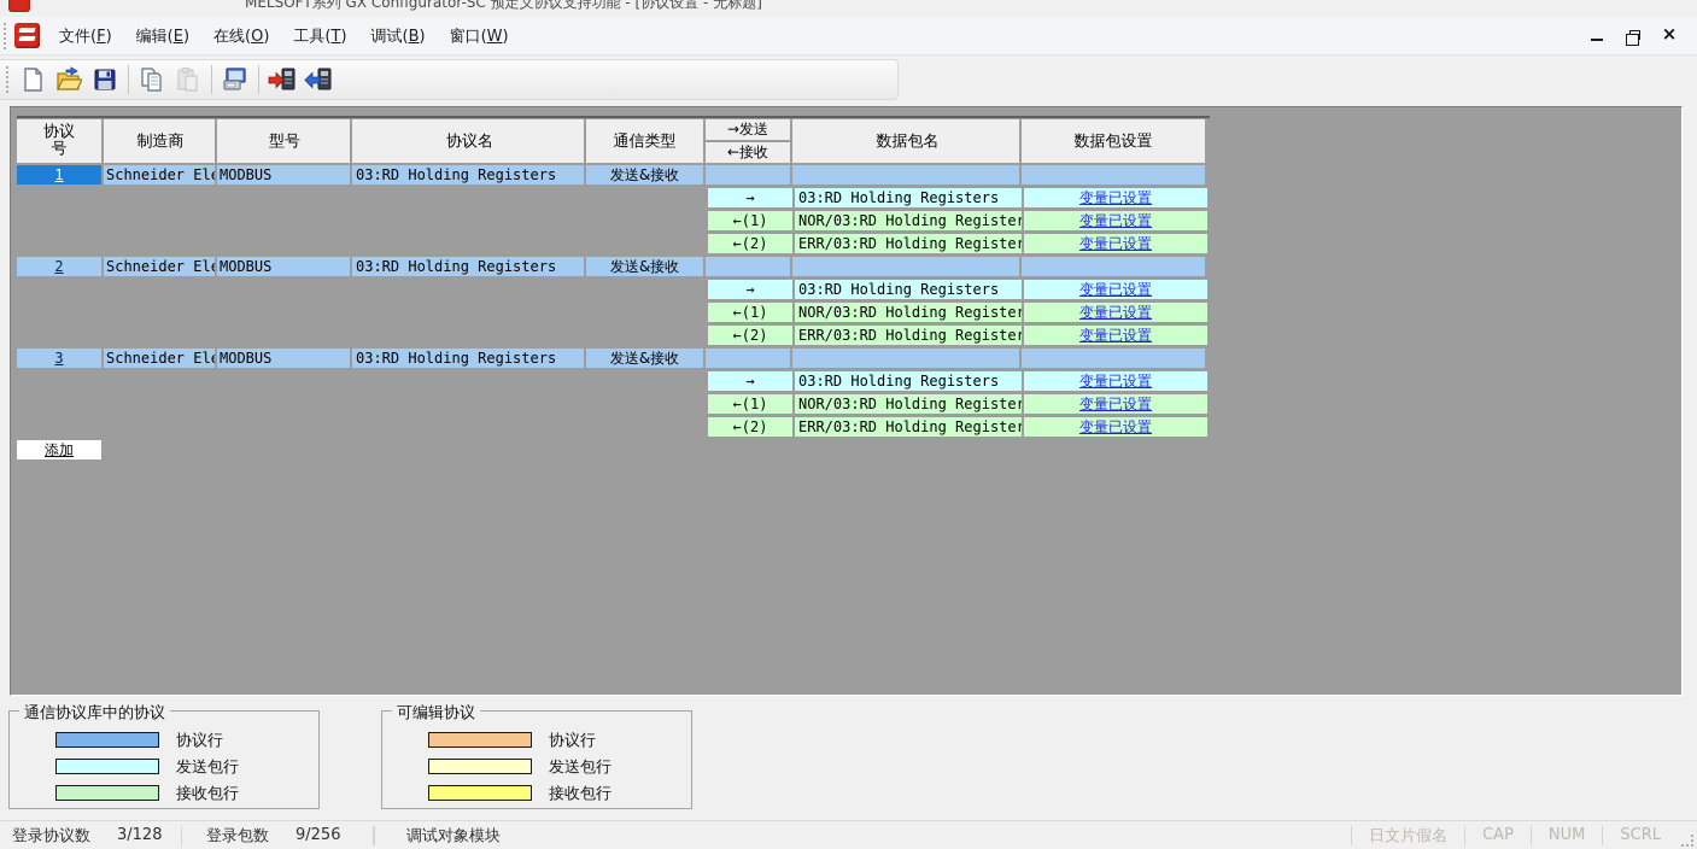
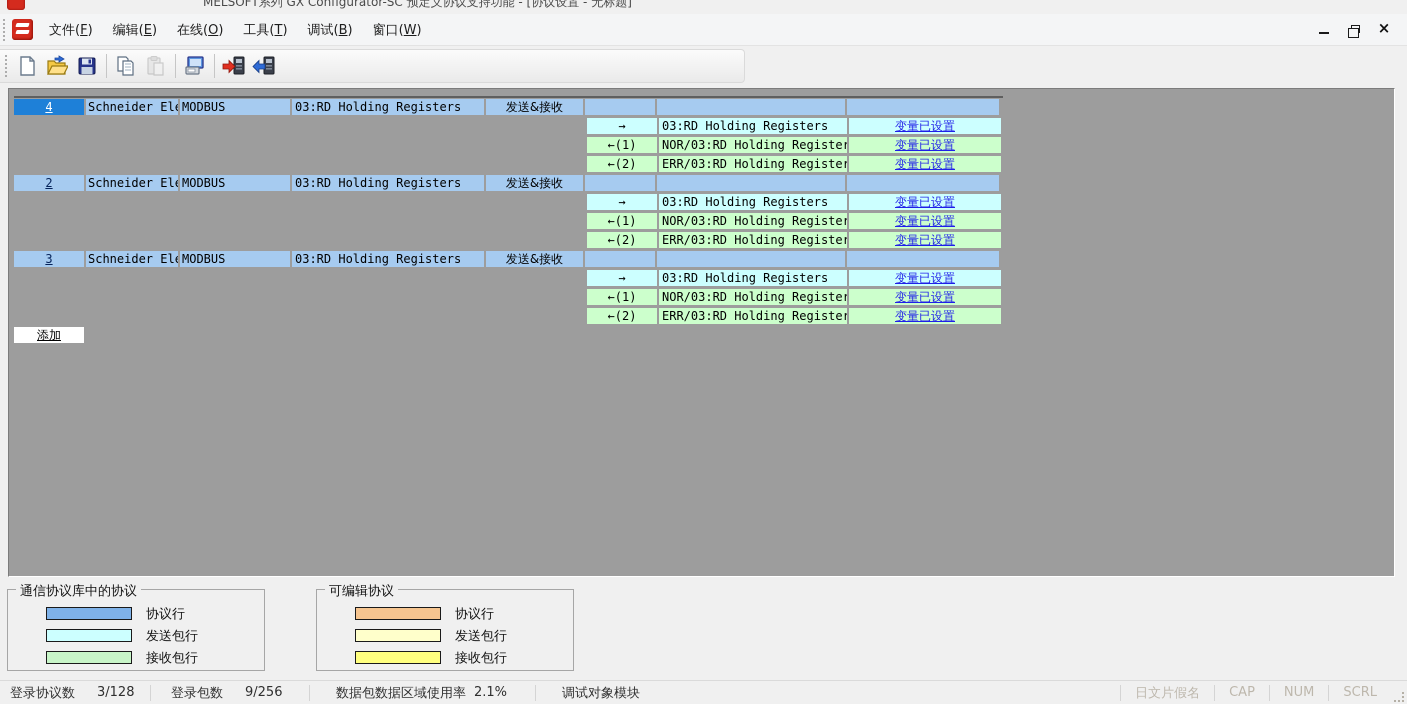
  MELSOFT系列 GX Configurator-SC 预定义协议支持功能 - [协议设置 - 无标题]
  文件(F)
  编辑(E)
  在线(O)
  工具(T)
  调试(B)
  窗口(W)
  ×
- 协议号
- 制造商
- 型号
- 协议名
- 通信类型
- →发送
- ←接收
- 数据包名
- 数据包设置
- 1
+ 4
  MODBUS
  03:RD Holding Registers
  发送&接收
  →
  03:RD Holding Registers
  变量已设置
  ←(1)
  NOR/03:RD Holding Register
  变量已设置
  ←(2)
  ERR/03:RD Holding Register
  变量已设置
  2
  MODBUS
  03:RD Holding Registers
  发送&接收
  →
  03:RD Holding Registers
  变量已设置
  ←(1)
  NOR/03:RD Holding Register
  变量已设置
  ←(2)
  ERR/03:RD Holding Register
  变量已设置
  3
  MODBUS
  03:RD Holding Registers
  发送&接收
  →
  03:RD Holding Registers
  变量已设置
  ←(1)
  NOR/03:RD Holding Register
  变量已设置
  ←(2)
  ERR/03:RD Holding Register
  变量已设置
  添加
  通信协议库中的协议
  协议行
  发送包行
  接收包行
  可编辑协议
  协议行
  发送包行
  接收包行
  登录协议数
  3/128
  登录包数
  9/256
+ 数据包数据区域使用率
+ 2.1%
  调试对象模块
  日文片假名
  CAP
  NUM
  SCRL
